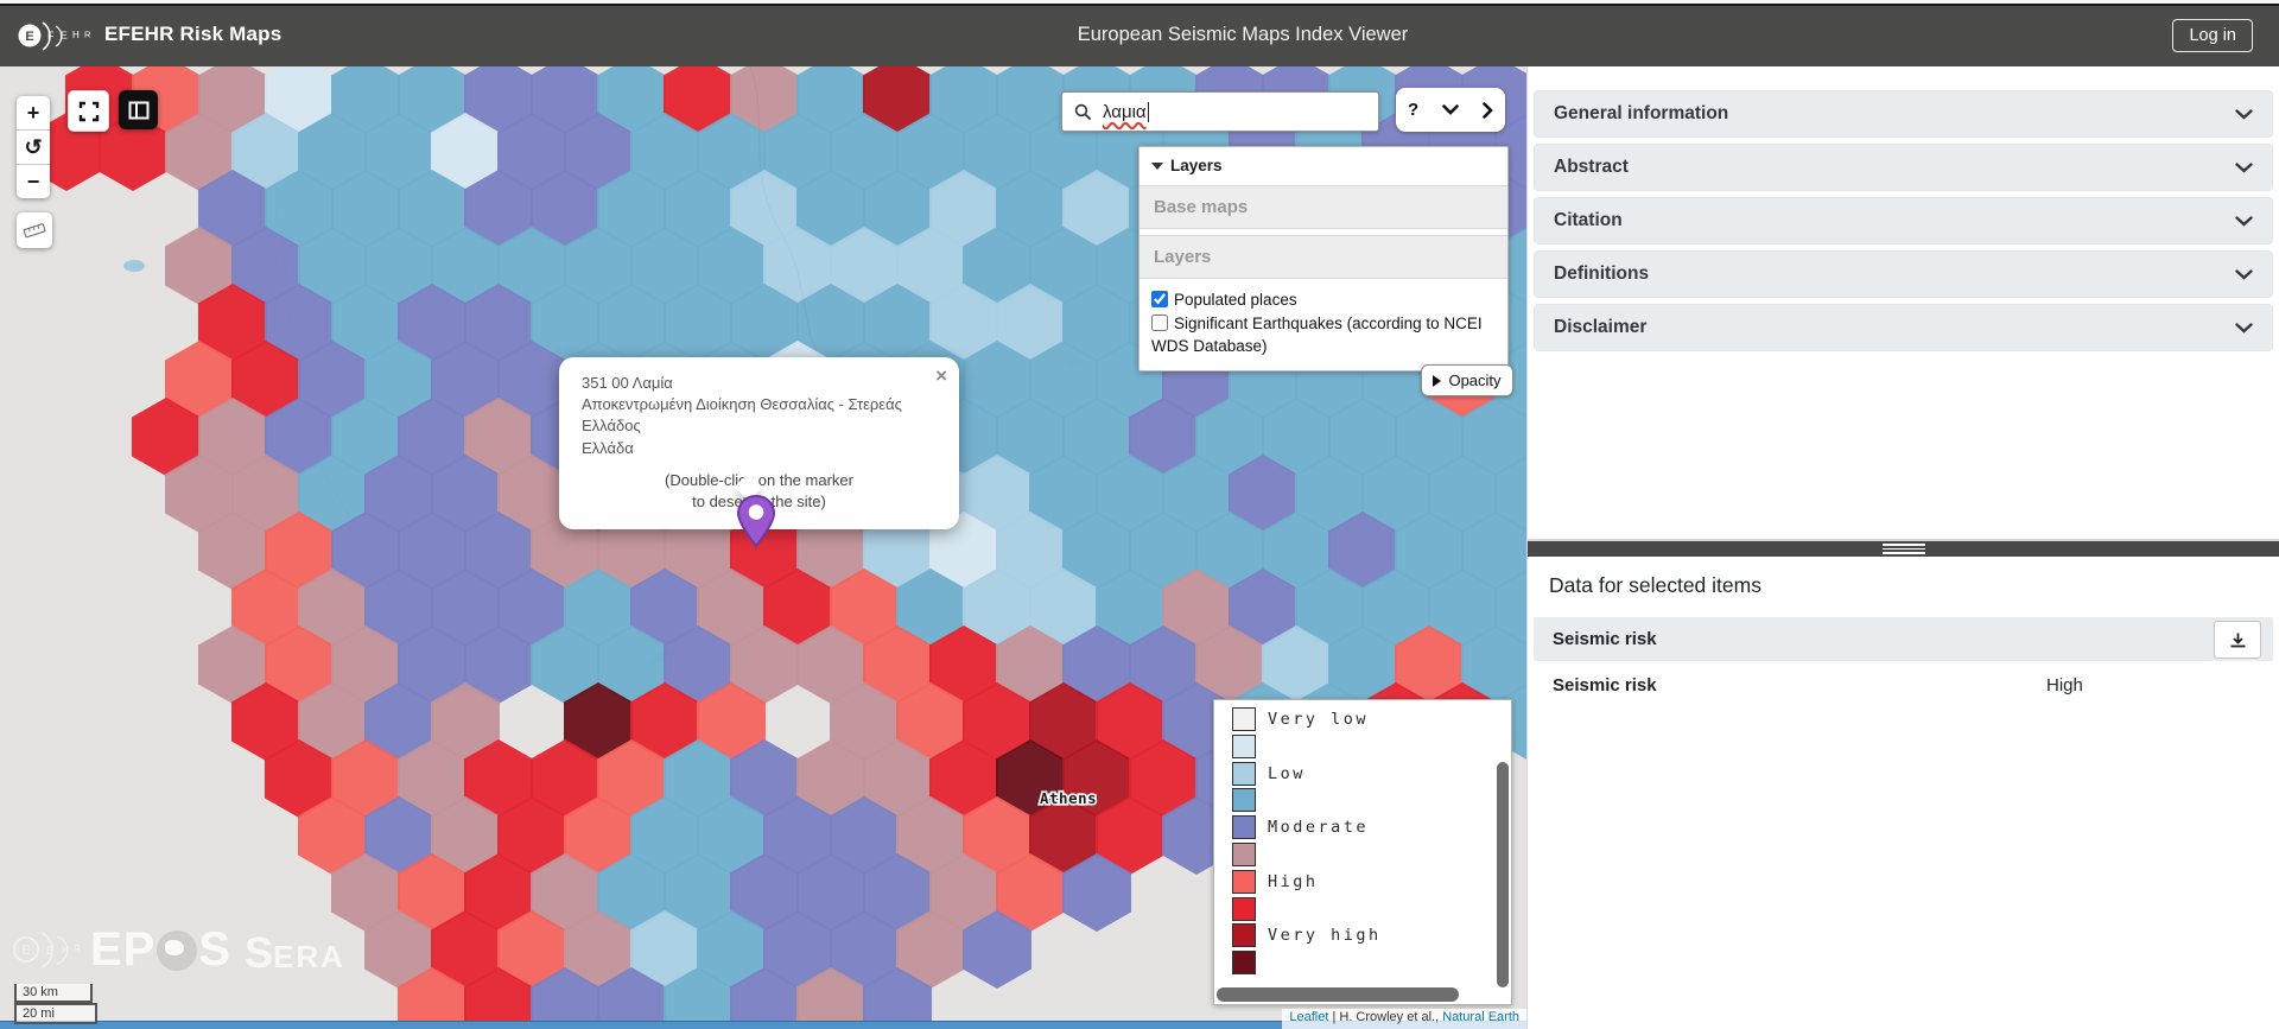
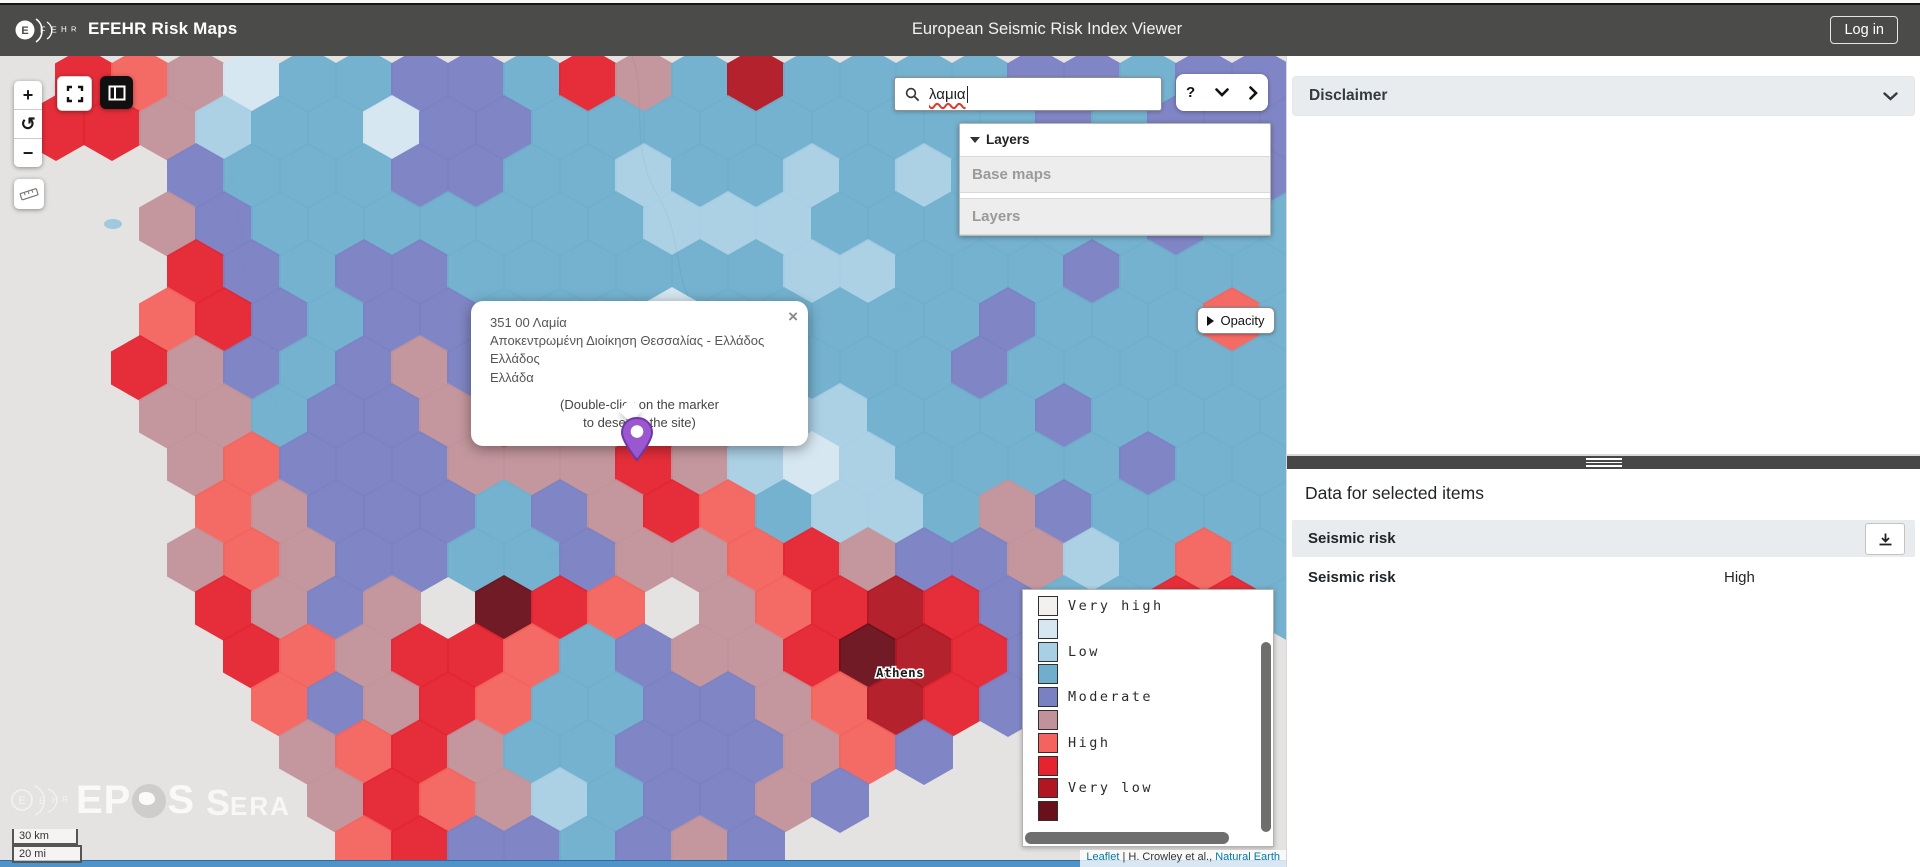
  E
  F
  E
  H
  R
  EFEHR Risk Maps
- European Seismic Maps Index Viewer
+ European Seismic Risk Index Viewer
  Log in
  Athens
  +
  ↺
  −
  λαμια
  ?
  Layers
  Base maps
  Layers
- Populated places
- Significant Earthquakes (according to NCEI WDS Database)
  Opacity
  ×
  351 00 Λαμία
- Αποκεντρωμένη Διοίκηση Θεσσαλίας - Στερεάς Ελλάδος
+ Αποκεντρωμένη Διοίκηση Θεσσαλίας - Ελλάδος Ελλάδος
  Ελλάδα
  (Double-cli on the marker
  to dese the site)
- Very low
+ Very high
  Low
  Moderate
  High
- Very high
+ Very low
  30 km
  20 mi
  EP
  S
  Leaflet | H. Crowley et al., Natural Earth
- General information
- Abstract
- Citation
- Definitions
  Disclaimer
  Data for selected items
  Seismic risk
  Seismic risk
  High
